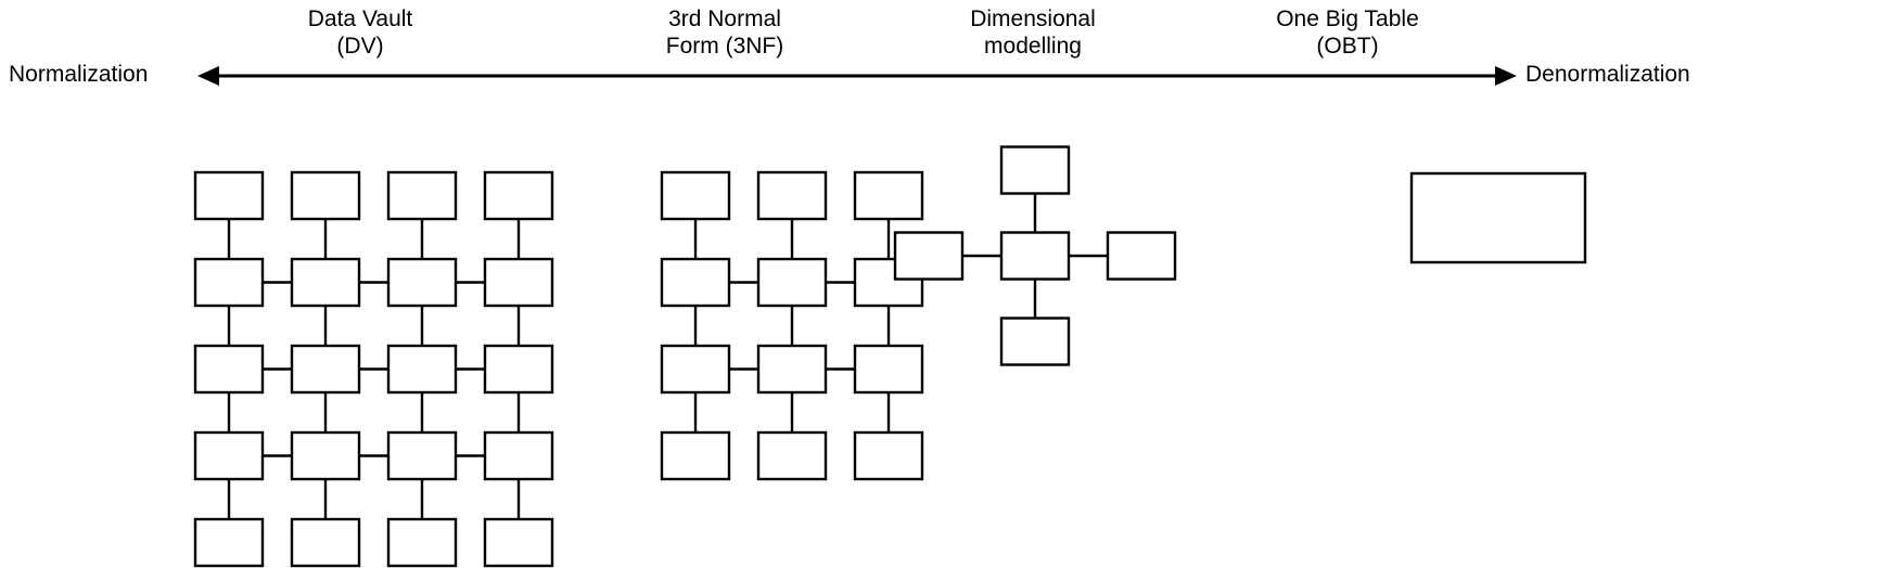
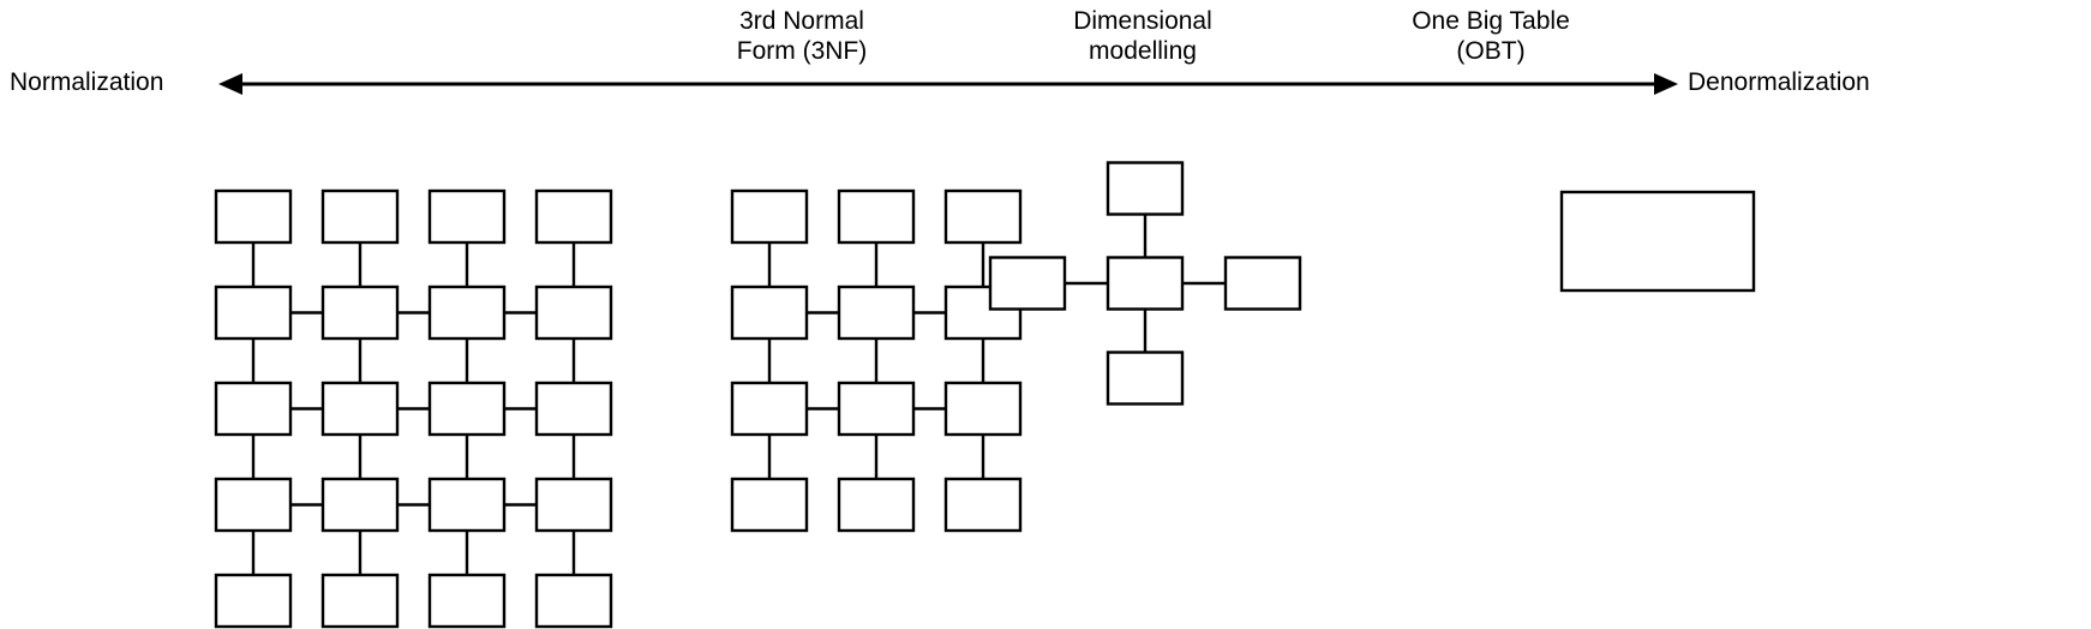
  Normalization
  Denormalization
- Data Vault
- (DV)
  3rd Normal
  Form (3NF)
  Dimensional
  modelling
  One Big Table
  (OBT)
